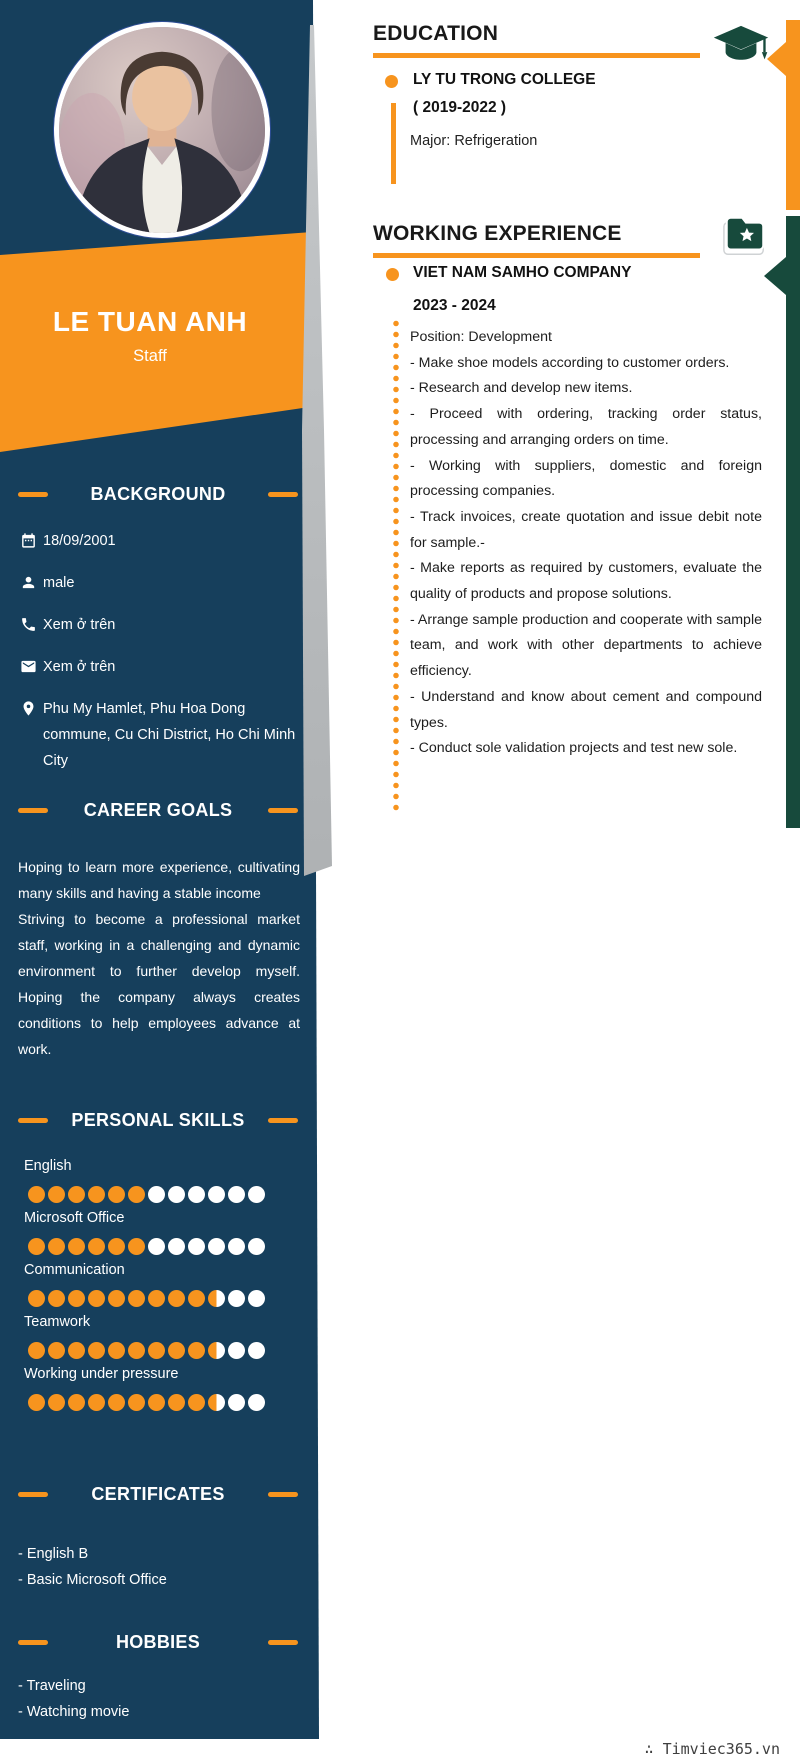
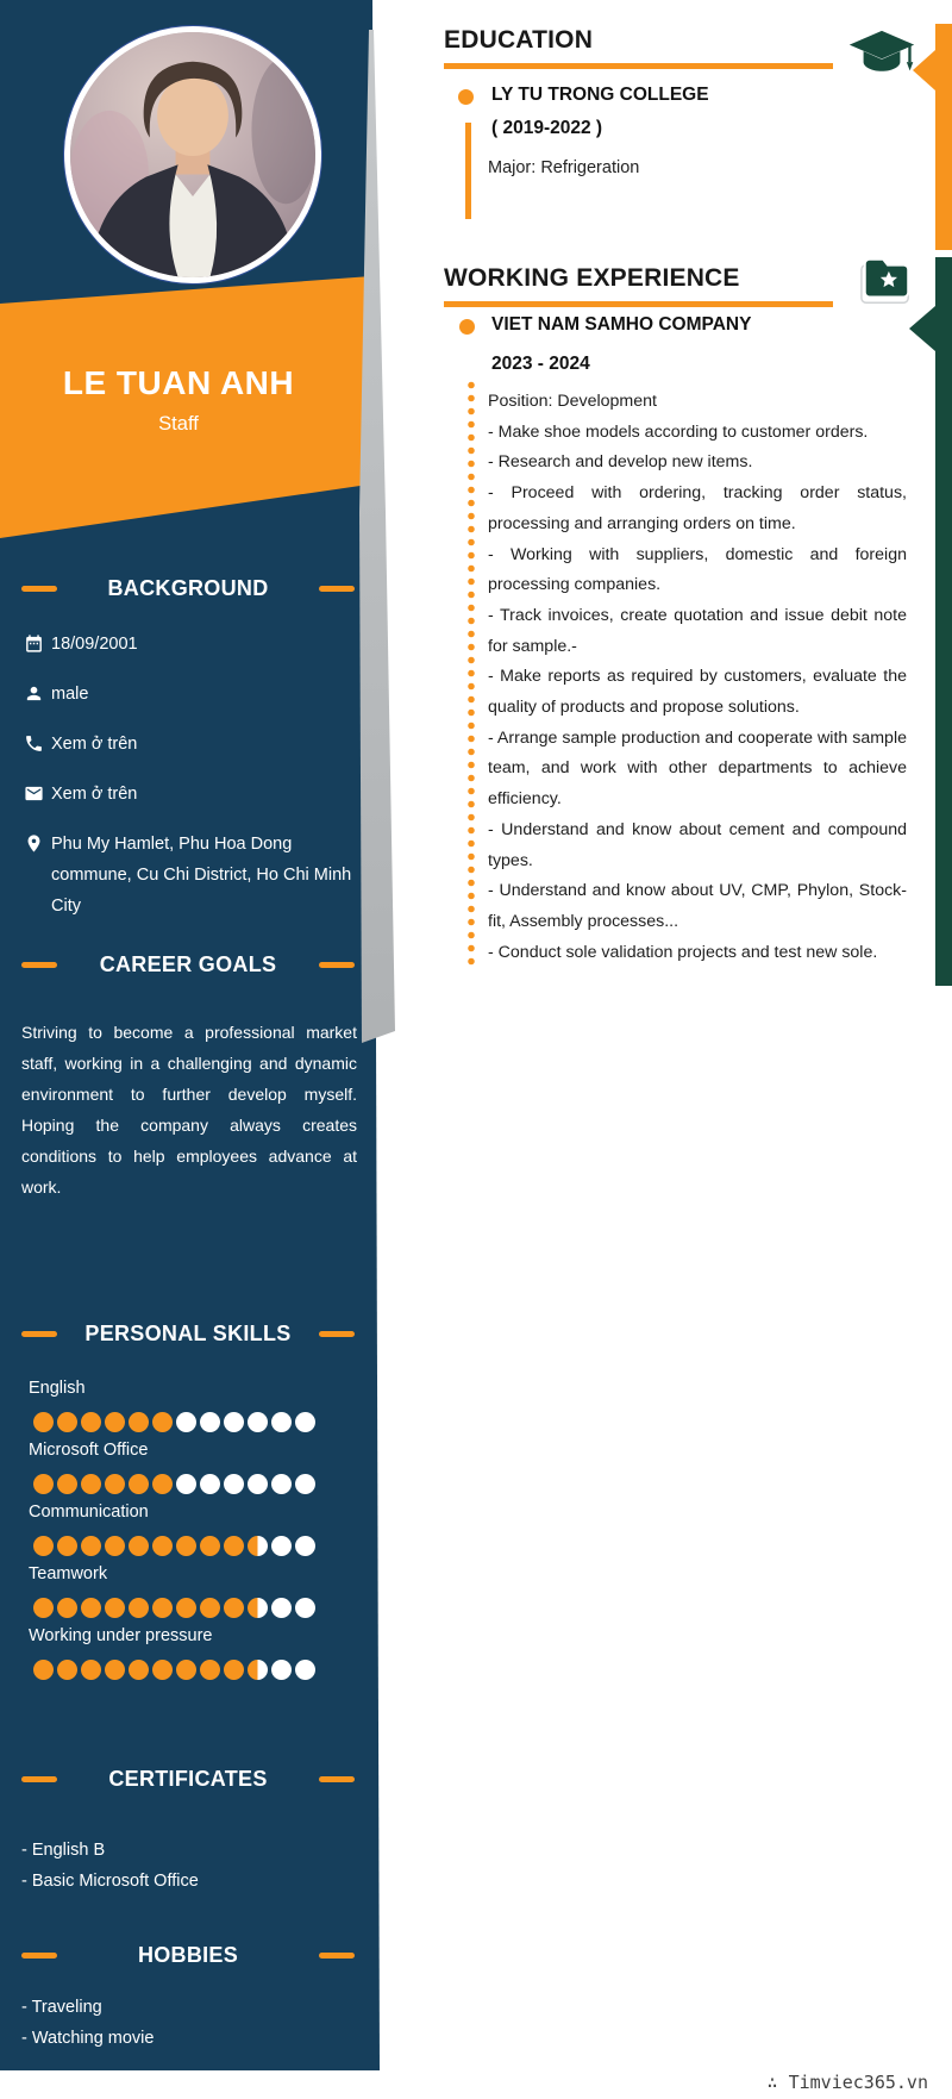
  LE TUAN ANH
  Staff
  BACKGROUND
  18/09/2001
  male
  Xem ở trên
  Xem ở trên
  Phu My Hamlet, Phu Hoa Dong commune, Cu Chi District, Ho Chi Minh City
  CAREER GOALS
- Hoping to learn more experience, cultivating many skills and having a stable income
  Striving to become a professional market staff, working in a challenging and dynamic environment to further develop myself. Hoping the company always creates conditions to help employees advance at work.
  PERSONAL SKILLS
  English
  Microsoft Office
  Communication
  Teamwork
  Working under pressure
  CERTIFICATES
  - English B
  - Basic Microsoft Office
  HOBBIES
  - Traveling
  - Watching movie
  EDUCATION
  LY TU TRONG COLLEGE
  ( 2019-2022 )
  Major: Refrigeration
  WORKING EXPERIENCE
  VIET NAM SAMHO COMPANY
  2023 - 2024
  Position: Development
  - Make shoe models according to customer orders.
  - Research and develop new items.
  - Proceed with ordering, tracking order status, processing and arranging orders on time.
  - Working with suppliers, domestic and foreign processing companies.
  - Track invoices, create quotation and issue debit note for sample.-
  - Make reports as required by customers, evaluate the quality of products and propose solutions.
  - Arrange sample production and cooperate with sample team, and work with other departments to achieve efficiency.
  - Understand and know about cement and compound types.
+ - Understand and know about UV, CMP, Phylon, Stock-fit, Assembly processes...
  - Conduct sole validation projects and test new sole.
  ∴ Timviec365.vn
